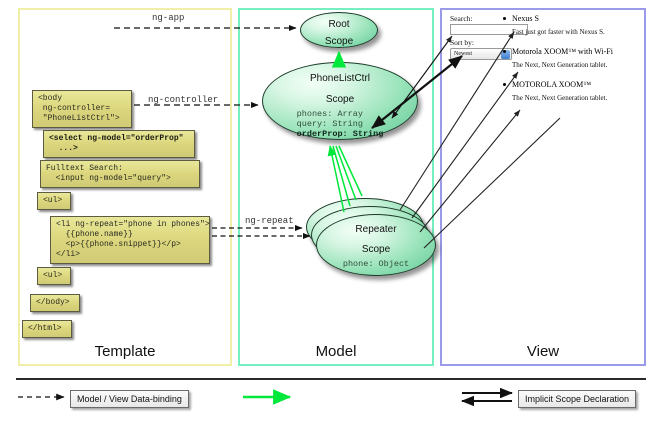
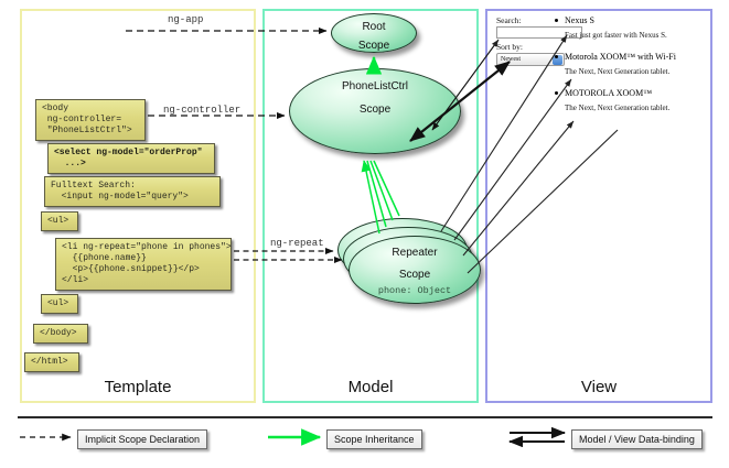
  Template
  Model
  View
  <body
  ng-controller=
  "PhoneListCtrl">
  <select ng-model="orderProp"
  ...>
  Fulltext Search:
  <input ng-model="query">
  <ul>
  <li ng-repeat="phone in phones">
  {{phone.name}}
  <p>{{phone.snippet}}</p>
  </li>
  <ul>
  </body>
  </html>
  ng-app
  ng-controller
  ng-repeat
  Root
  Scope
  PhoneListCtrl
  Scope
- phones: Array
- query: String
- orderProp: String
  Repeater
  Scope
  phone: Object
  Search:
  Sort by:
  Nexus S
  ast just got faster with Nexus S.
  Motorola XOOM™ with Wi-Fi
  The Next, Next Generation tablet.
  MOTOROLA XOOM™
  The Next, Next Generation tablet.
- Model / View Data-binding
+ Implicit Scope Declaration
+ Scope Inheritance
- Implicit Scope Declaration
+ Model / View Data-binding
